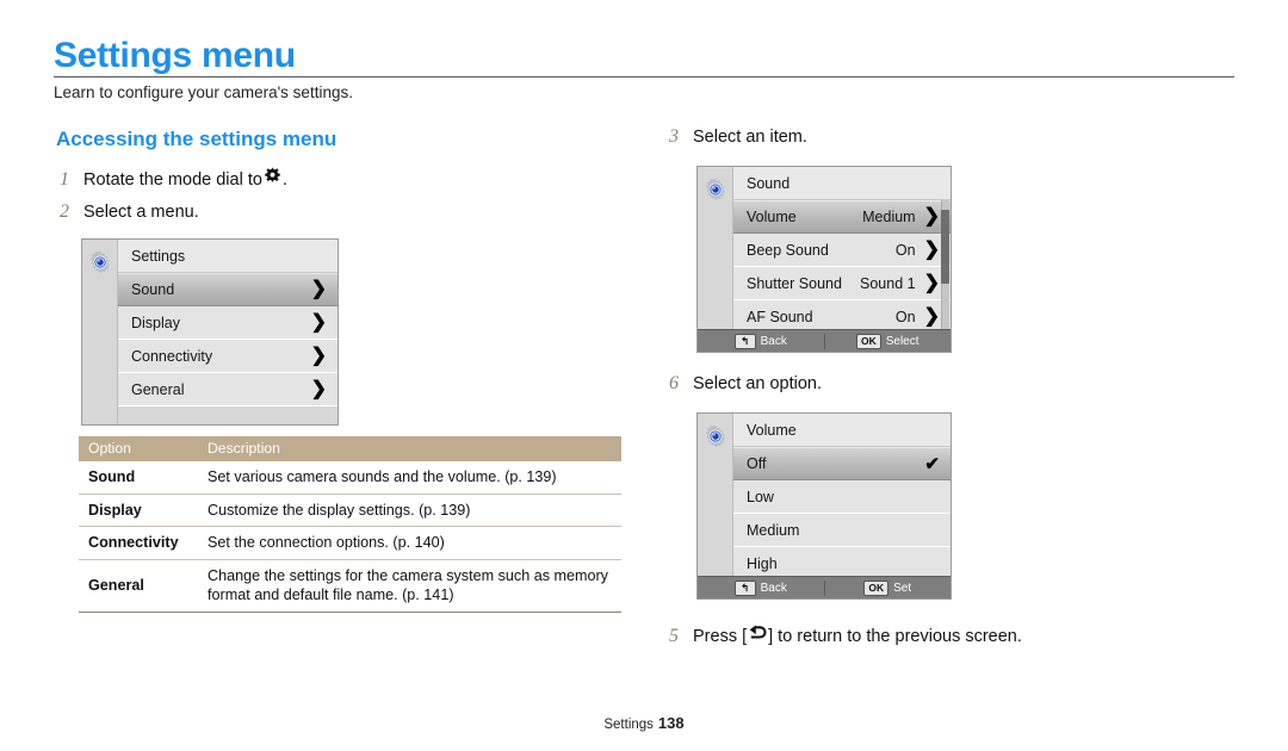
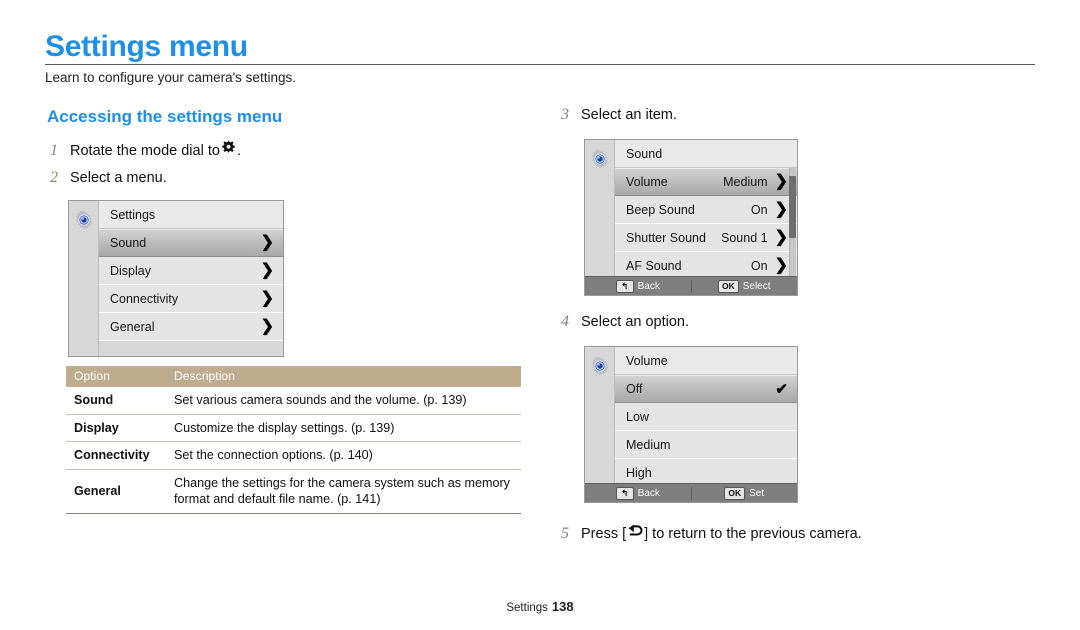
  Settings menu
  Learn to configure your camera's settings.
  Accessing the settings menu
  1
  Rotate the mode dial to
  .
  2
  Select a menu.
  Settings
  Sound
  ❯
  Display
  ❯
  Connectivity
  ❯
  General
  ❯
  Option	Description
  Sound	Set various camera sounds and the volume. (p. 139)
  Display	Customize the display settings. (p. 139)
  Connectivity	Set the connection options. (p. 140)
  General	Change the settings for the camera system such as memory format and default file name. (p. 141)
  3
  Select an item.
  Sound
  Volume
  Medium
  ❯
  Beep Sound
  On
  ❯
  Shutter Sound
  Sound 1
  ❯
  AF Sound
  On
  ❯
  ↰
  Back
  OK
  Select
- 6
+ 4
  Select an option.
  Volume
  Off
  ✔
  Low
  Medium
  High
  ↰
  Back
  OK
  Set
  5
  Press [
- ] to return to the previous screen.
+ ] to return to the previous camera.
  Settings 138
